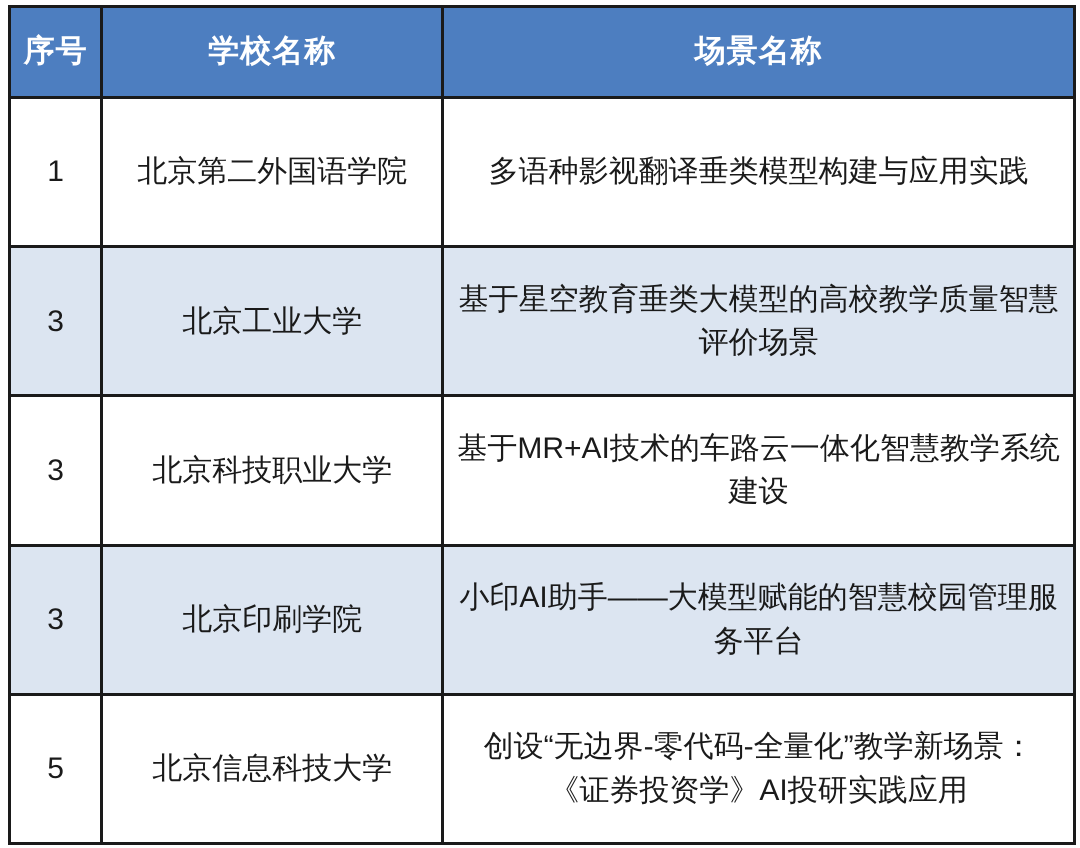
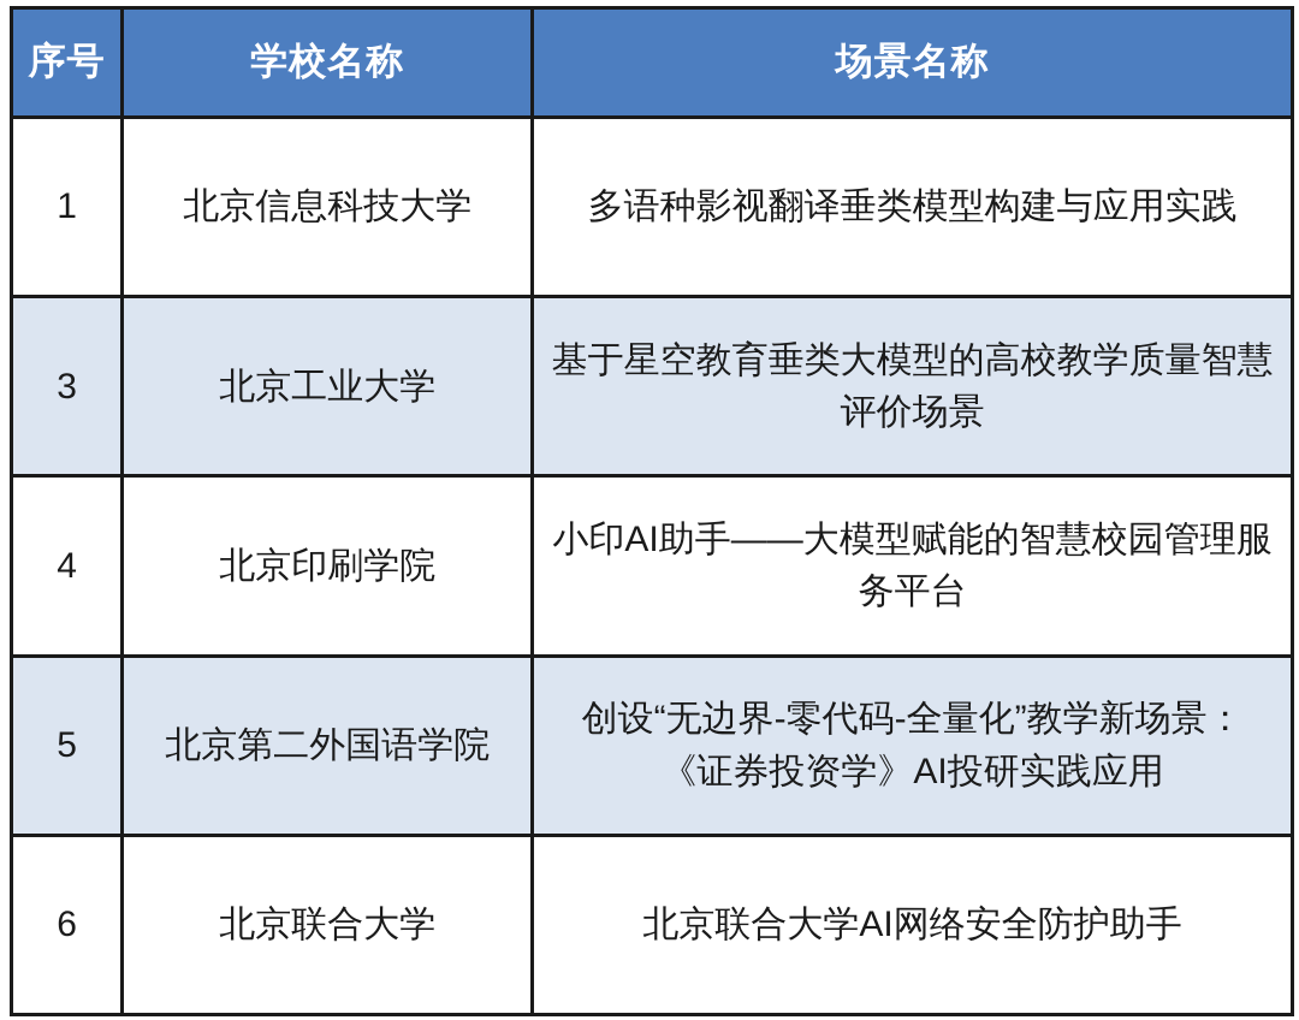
  序号	学校名称	场景名称
- 1	北京第二外国语学院	多语种影视翻译垂类模型构建与应用实践
+ 1	北京信息科技大学	多语种影视翻译垂类模型构建与应用实践
  3	北京工业大学	基于星空教育垂类大模型的高校教学质量智慧评价场景
- 3	北京科技职业大学	基于MR+AI技术的车路云一体化智慧教学系统建设
- 3	北京印刷学院	小印AI助手——大模型赋能的智慧校园管理服务平台
+ 4	北京印刷学院	小印AI助手——大模型赋能的智慧校园管理服务平台
- 5	北京信息科技大学	创设“无边界-零代码-全量化”教学新场景：《证券投资学》AI投研实践应用
+ 5	北京第二外国语学院	创设“无边界-零代码-全量化”教学新场景：《证券投资学》AI投研实践应用
+ 6	北京联合大学	北京联合大学AI网络安全防护助手
